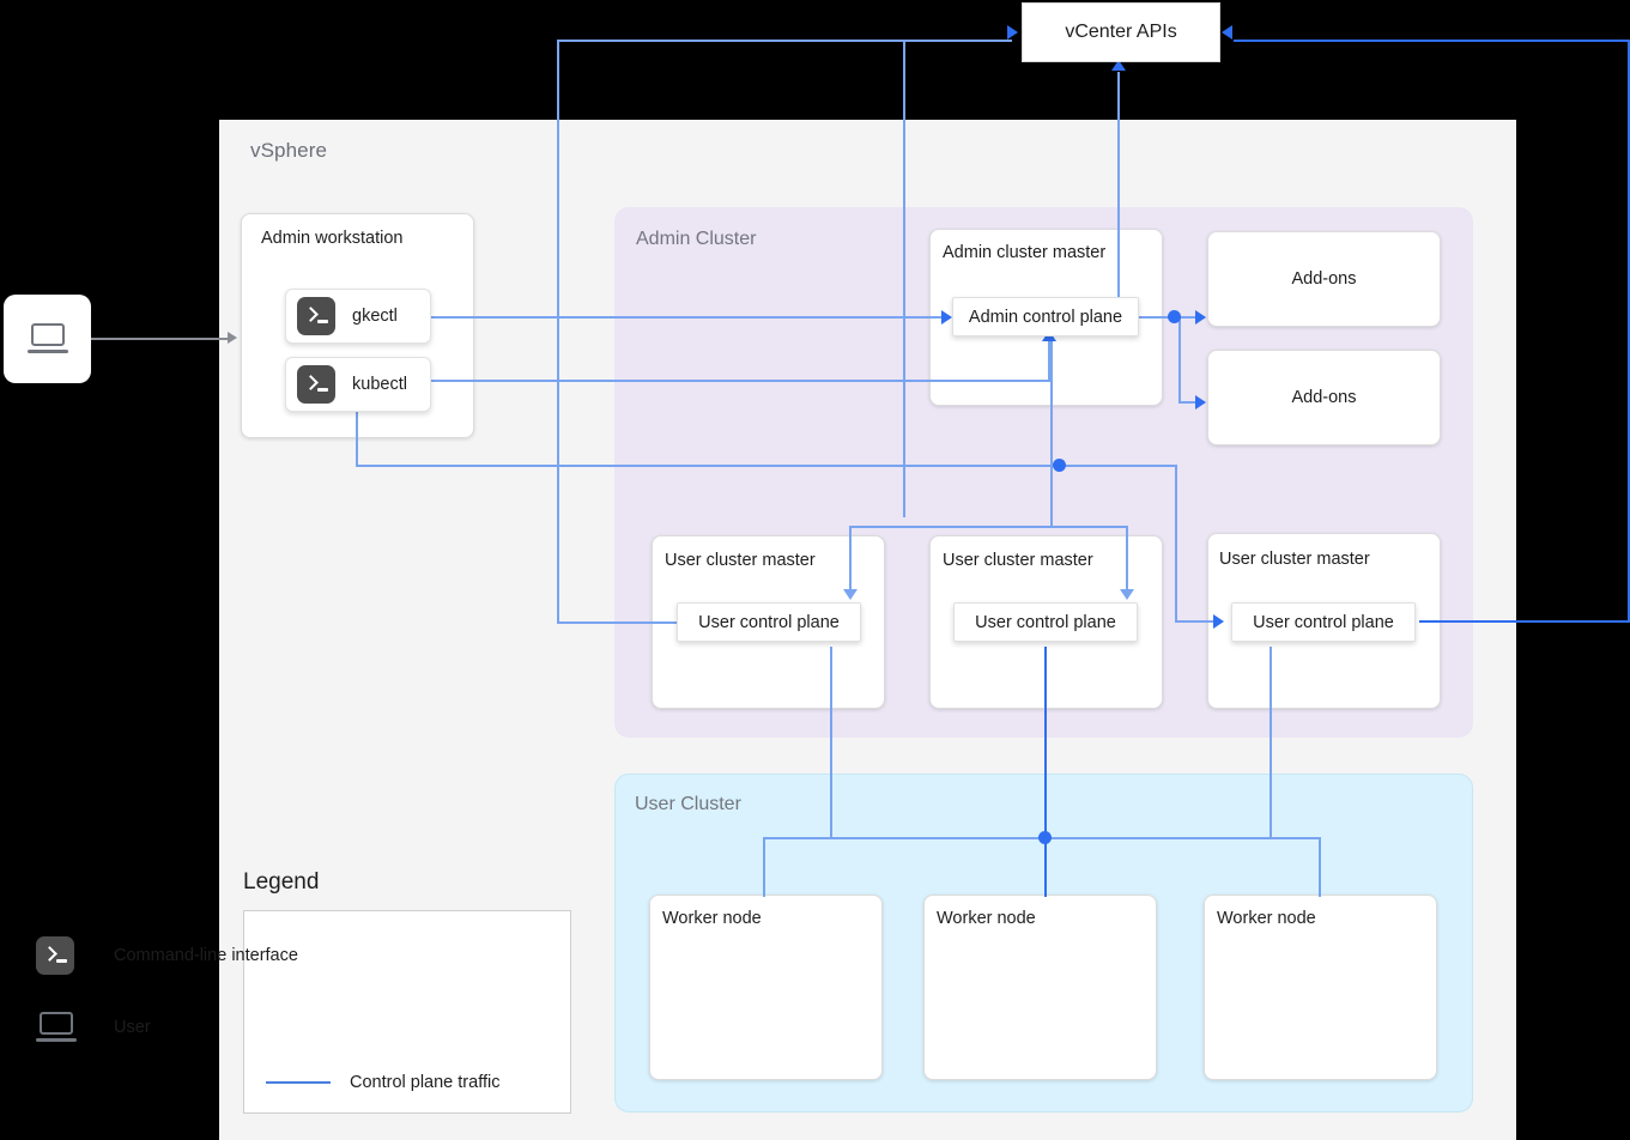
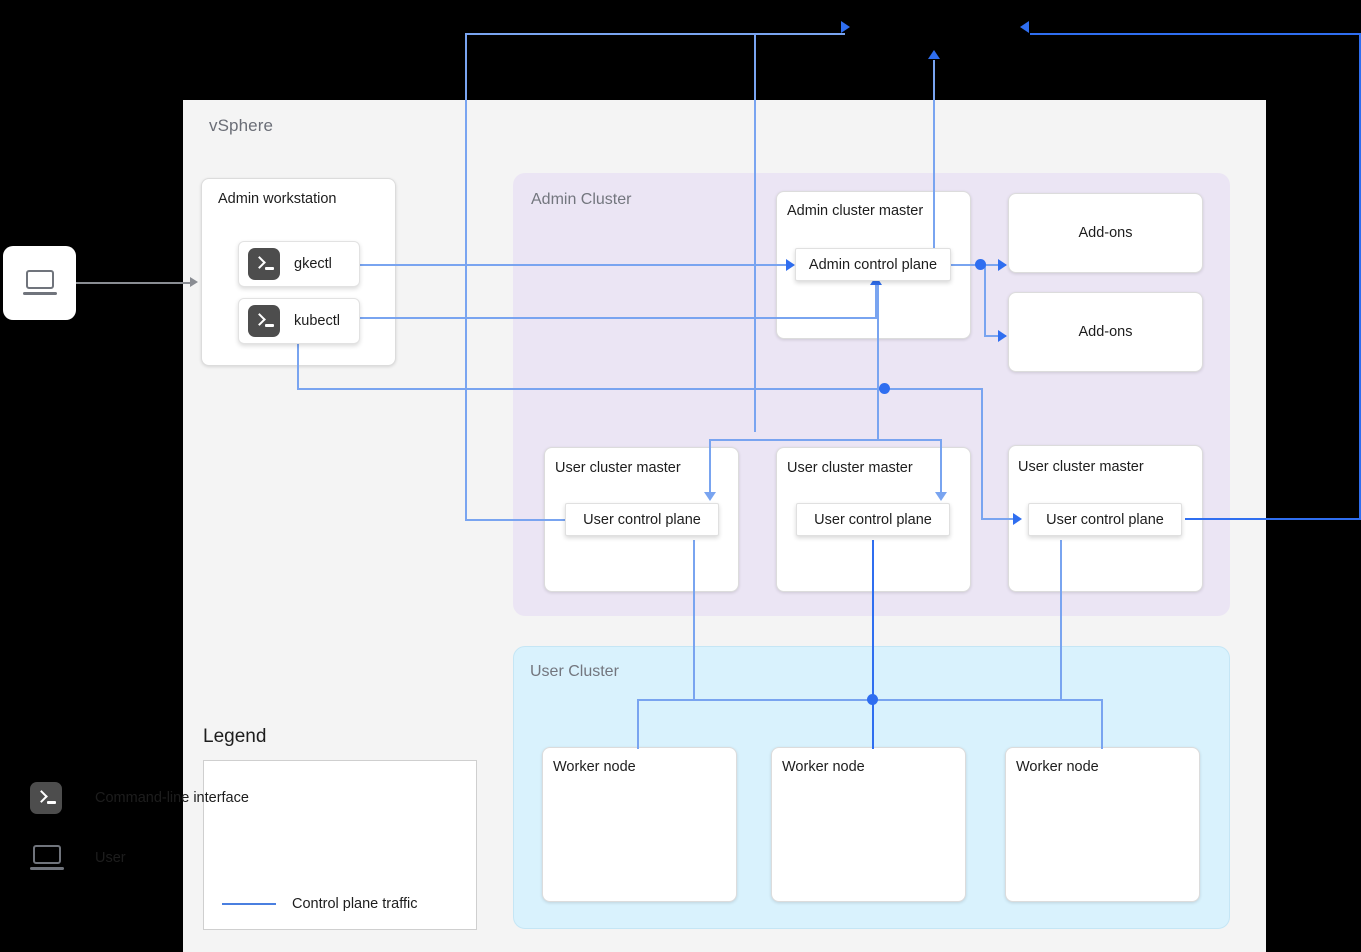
  vSphere
  Admin Cluster
  User Cluster
- vCenter APIs
  Admin workstation
  gkectl
  kubectl
  Admin cluster master
  Admin control plane
  Add-ons
  Add-ons
  User cluster master
  User control plane
  User cluster master
  User control plane
  User cluster master
  User control plane
  Worker node
  Worker node
  Worker node
  Legend
  Command-line interface
  User
  Control plane traffic
